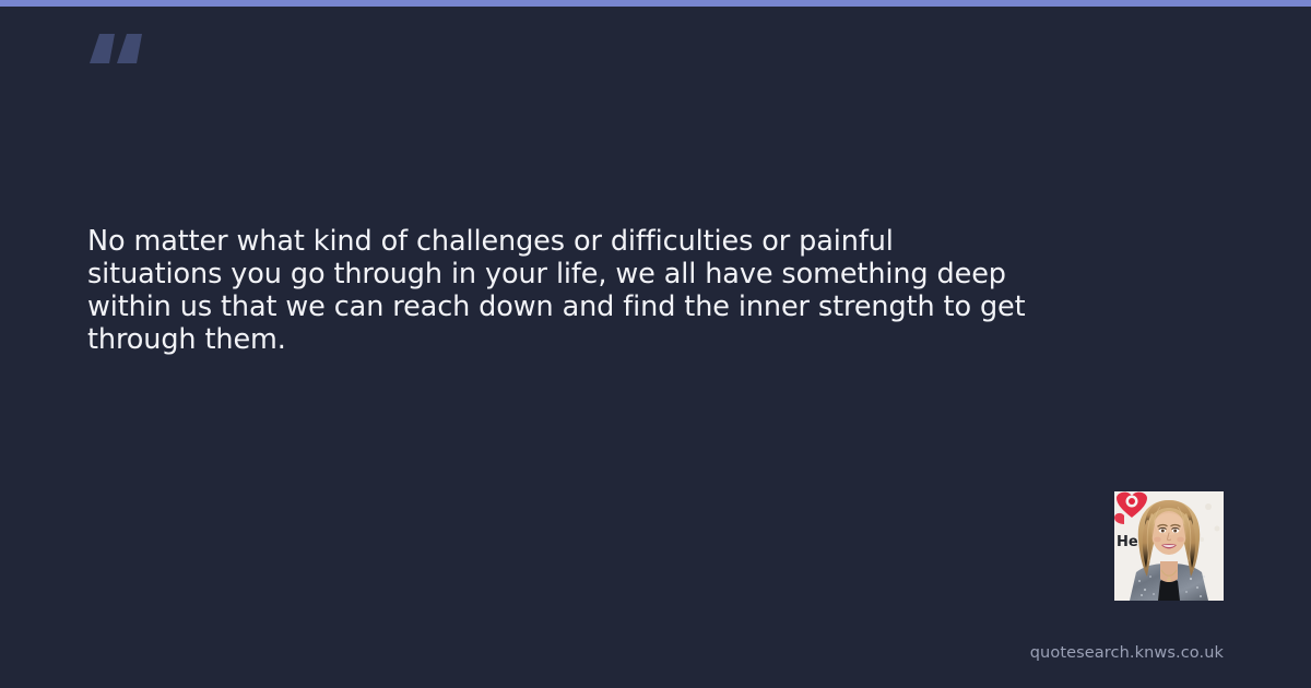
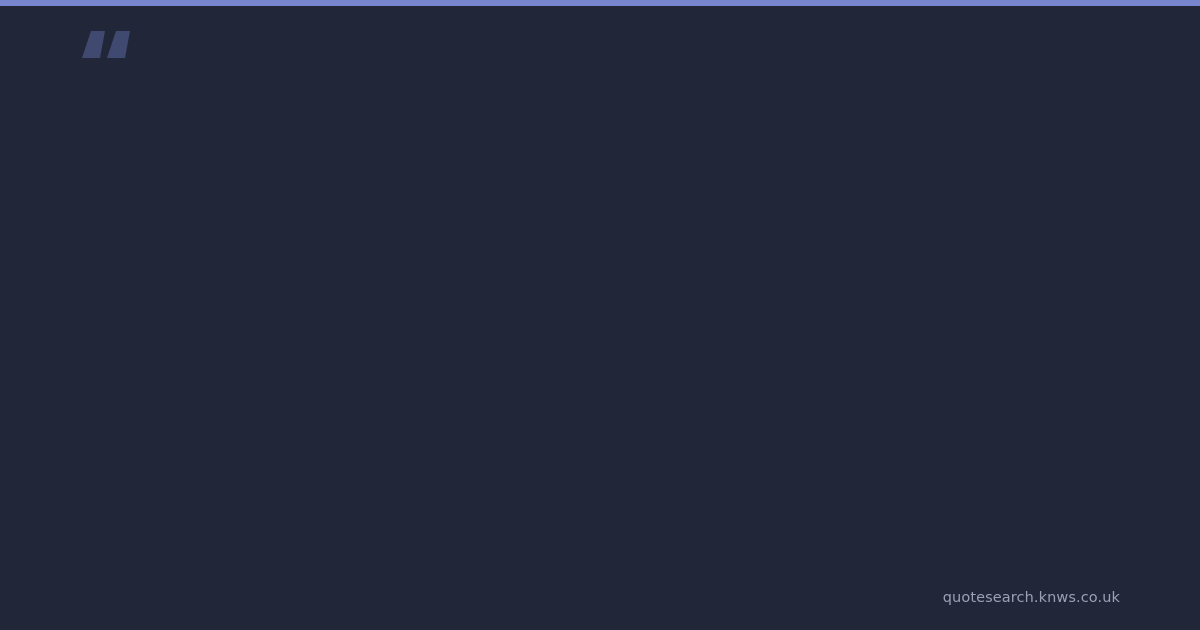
- No matter what kind of challenges or difficulties or painful
- situations you go through in your life, we all have something deep
- within us that we can reach down and find the inner strength to get
- through them.
- He
  quotesearch.knws.co.uk
